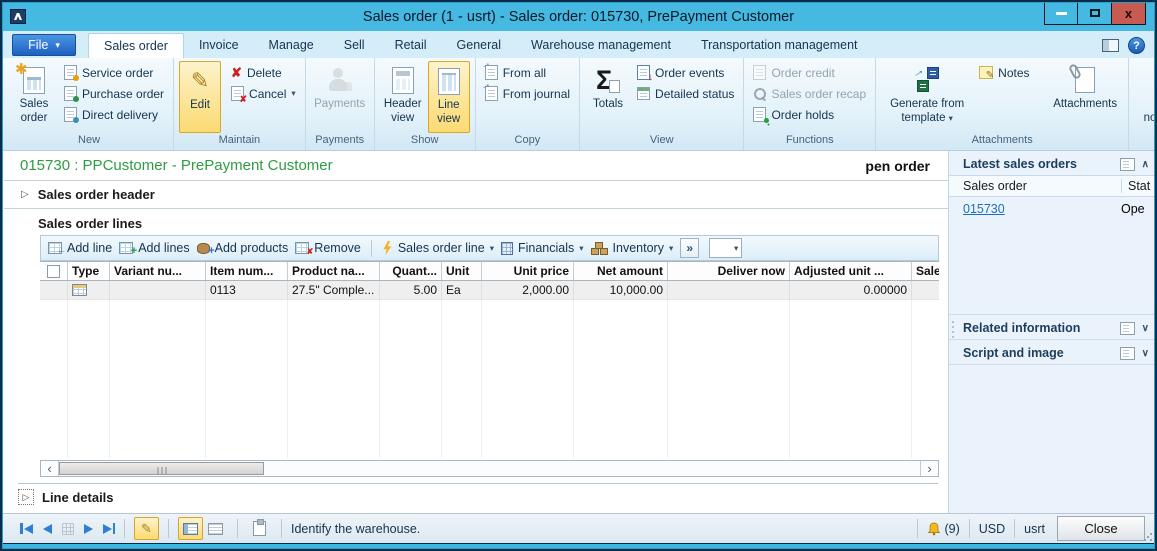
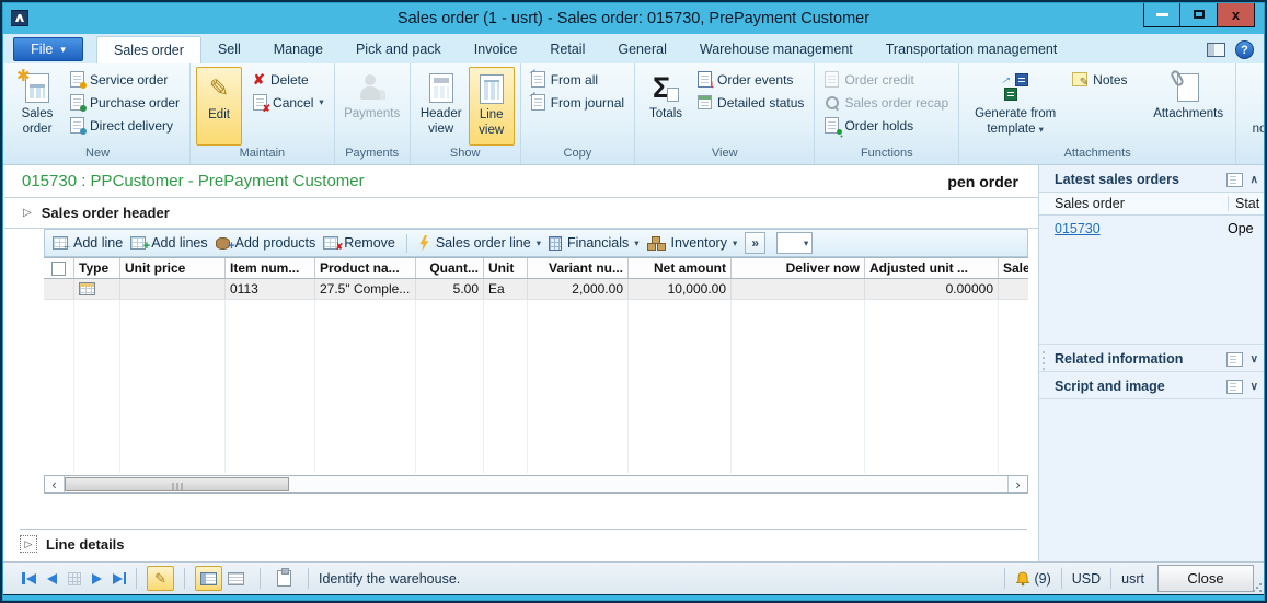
  Sales order (1 - usrt) - Sales order: 015730, PrePayment Customer
  x
  File
  ▾
  Sales order
- Invoice
+ Sell
  Manage
+ Pick and pack
- Sell
+ Invoice
  Retail
  General
  Warehouse management
  Transportation management
  ?
  ✱
  Sales order
  Service order
  Purchase order
  Direct delivery
  New
  ✎
  Edit
  ✘
  Delete
  ✘
  Cancel
  ▾
  Maintain
  Payments
  Payments
  Header view
  Line view
  Show
  From all
  From journal
  Copy
  Σ
  Totals
  ↓
  Order events
  Detailed status
  View
  Order credit
  Sales order recap
  Order holds
  Functions
  Generate from template ▾
  Notes
  Attachments
  Attachments
  015730 : PPCustomer - PrePayment Customer
  pen order
  ▷
  Sales order header
- Sales order lines
  ←
  Add line
  +
  Add lines
  +
  Add products
  ✘
  Remove
  Sales order line
  ▾
  Financials
  ▾
  Inventory
  ▾
  »
  ▾
  Type
- Variant nu...
+ Unit price
  Item num...
  Product na...
  Quant...
  Unit
- Unit price
+ Variant nu...
  Net amount
  Deliver now
  Adjusted unit ...
  Sale
  0113
  27.5" Comple...
  5.00
  Ea
  2,000.00
  10,000.00
  0.00000
  ‹
  ›
  ▷
  Line details
  Latest sales orders
  ∧
  Sales order
  Stat
  015730
  Ope
  Related information
  ∨
  Script and image
  ∨
  ✎
  Identify the warehouse.
  (9)
  USD
  usrt
  Close
